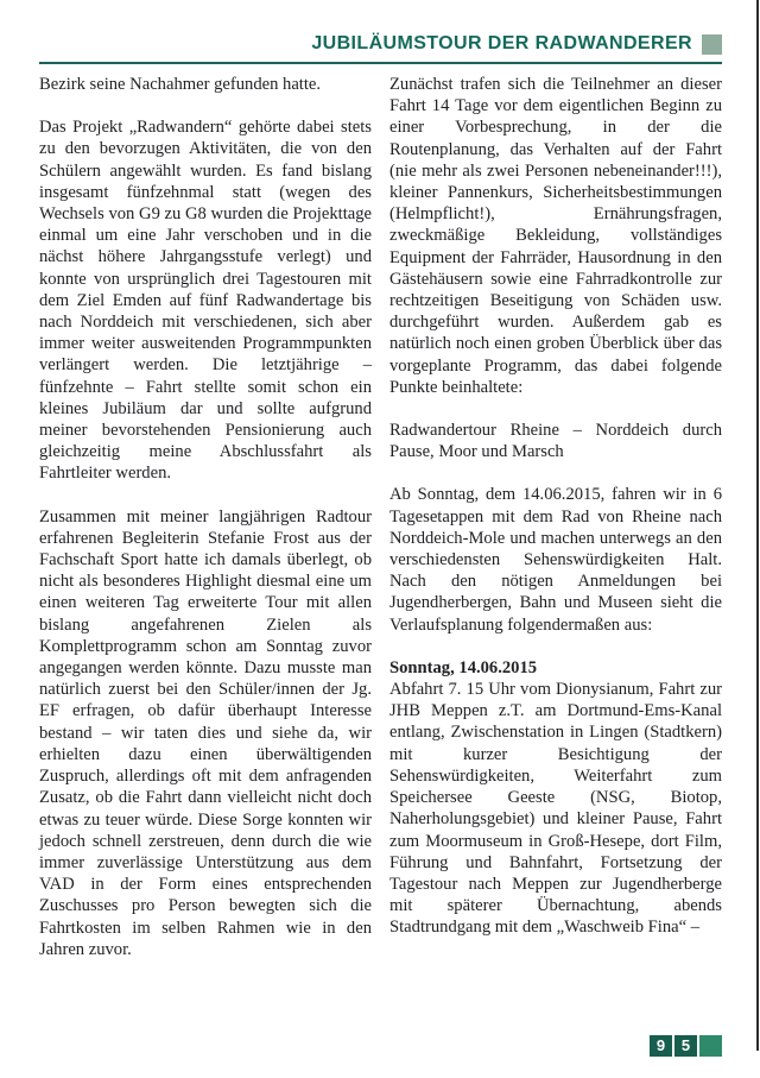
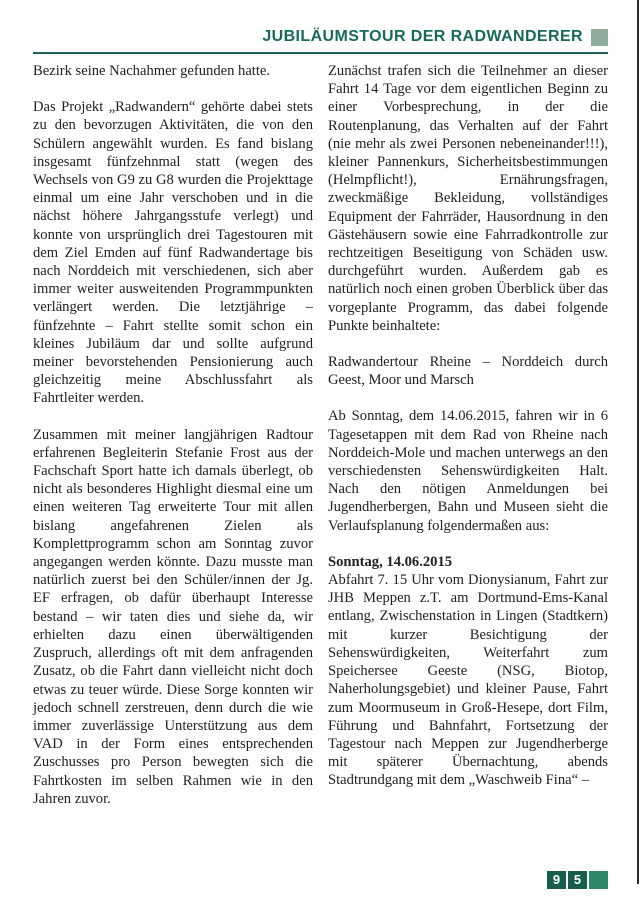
  JUBILÄUMSTOUR DER RADWANDERER
  Bezirk seine Nachahmer gefunden hatte.
  Das Projekt „Radwandern“ gehörte dabei stets zu den bevorzugen Aktivitäten, die von den Schülern angewählt wurden. Es fand bislang insgesamt fünfzehnmal statt (wegen des Wechsels von G9 zu G8 wurden die Projekttage einmal um eine Jahr verschoben und in die nächst höhere Jahrgangsstufe verlegt) und konnte von ursprünglich drei Tagestouren mit dem Ziel Emden auf fünf Radwandertage bis nach Norddeich mit verschiedenen, sich aber immer weiter ausweitenden Programmpunkten verlängert werden. Die letztjährige – fünfzehnte – Fahrt stellte somit schon ein kleines Jubiläum dar und sollte aufgrund meiner bevorstehenden Pensionierung auch gleichzeitig meine Abschlussfahrt als Fahrtleiter werden.
  Zusammen mit meiner langjährigen Radtour erfahrenen Begleiterin Stefanie Frost aus der Fachschaft Sport hatte ich damals überlegt, ob nicht als besonderes Highlight diesmal eine um einen weiteren Tag erweiterte Tour mit allen bislang angefahrenen Zielen als Komplettprogramm schon am Sonntag zuvor angegangen werden könnte. Dazu musste man natürlich zuerst bei den Schüler/innen der Jg. EF erfragen, ob dafür überhaupt Interesse bestand – wir taten dies und siehe da, wir erhielten dazu einen überwältigenden Zuspruch, allerdings oft mit dem anfragenden Zusatz, ob die Fahrt dann vielleicht nicht doch etwas zu teuer würde. Diese Sorge konnten wir jedoch schnell zerstreuen, denn durch die wie immer zuverlässige Unterstützung aus dem VAD in der Form eines entsprechenden Zuschusses pro Person bewegten sich die Fahrtkosten im selben Rahmen wie in den Jahren zuvor.
  Zunächst trafen sich die Teilnehmer an dieser Fahrt 14 Tage vor dem eigentlichen Beginn zu einer Vorbesprechung, in der die Routenplanung, das Verhalten auf der Fahrt (nie mehr als zwei Personen nebeneinander!!!), kleiner Pannenkurs, Sicherheitsbestimmungen (Helmpflicht!), Ernährungsfragen, zweckmäßige Bekleidung, vollständiges Equipment der Fahrräder, Hausordnung in den Gästehäusern sowie eine Fahrradkontrolle zur rechtzeitigen Beseitigung von Schäden usw. durchgeführt wurden. Außerdem gab es natürlich noch einen groben Überblick über das vorgeplante Programm, das dabei folgende Punkte beinhaltete:
- Radwandertour Rheine – Norddeich durch Pause, Moor und Marsch
+ Radwandertour Rheine – Norddeich durch Geest, Moor und Marsch
  Ab Sonntag, dem 14.06.2015, fahren wir in 6 Tagesetappen mit dem Rad von Rheine nach Norddeich-Mole und machen unterwegs an den verschiedensten Sehenswürdigkeiten Halt. Nach den nötigen Anmeldungen bei Jugendherbergen, Bahn und Museen sieht die Verlaufsplanung folgendermaßen aus:
  Sonntag, 14.06.2015
  Abfahrt 7. 15 Uhr vom Dionysianum, Fahrt zur JHB Meppen z.T. am Dortmund-Ems-Kanal entlang, Zwischenstation in Lingen (Stadtkern) mit kurzer Besichtigung der Sehenswürdigkeiten, Weiterfahrt zum Speichersee Geeste (NSG, Biotop, Naherholungsgebiet) und kleiner Pause, Fahrt zum Moormuseum in Groß-Hesepe, dort Film, Führung und Bahnfahrt, Fortsetzung der Tagestour nach Meppen zur Jugendherberge mit späterer Übernachtung, abends Stadtrundgang mit dem „Waschweib Fina“ –
  9
  5
